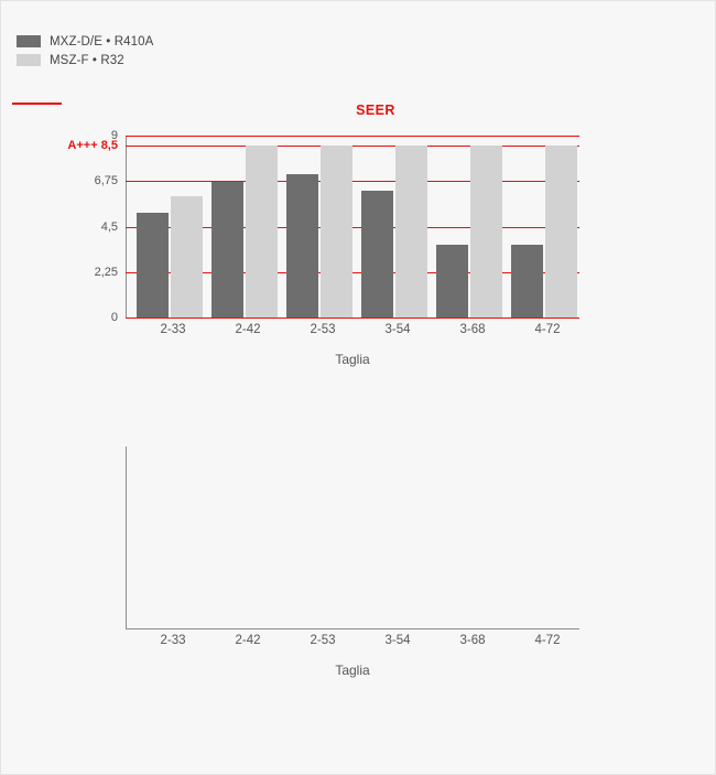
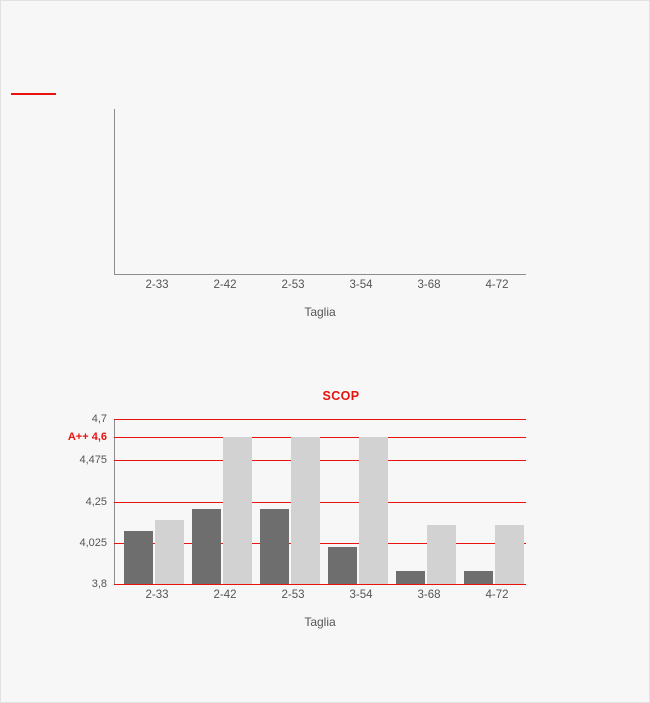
- MXZ-D/E • R410A
- MSZ-F • R32
- SEER
- 0
- 2,25
- 4,5
- 6,75
- 9
- A+++ 8,5
  2-33
  2-42
  2-53
  3-54
  3-68
  4-72
  Taglia
+ SCOP
+ 3,8
+ 4,025
+ 4,25
+ 4,475
+ 4,7
+ A++ 4,6
  2-33
  2-42
  2-53
  3-54
  3-68
  4-72
  Taglia
